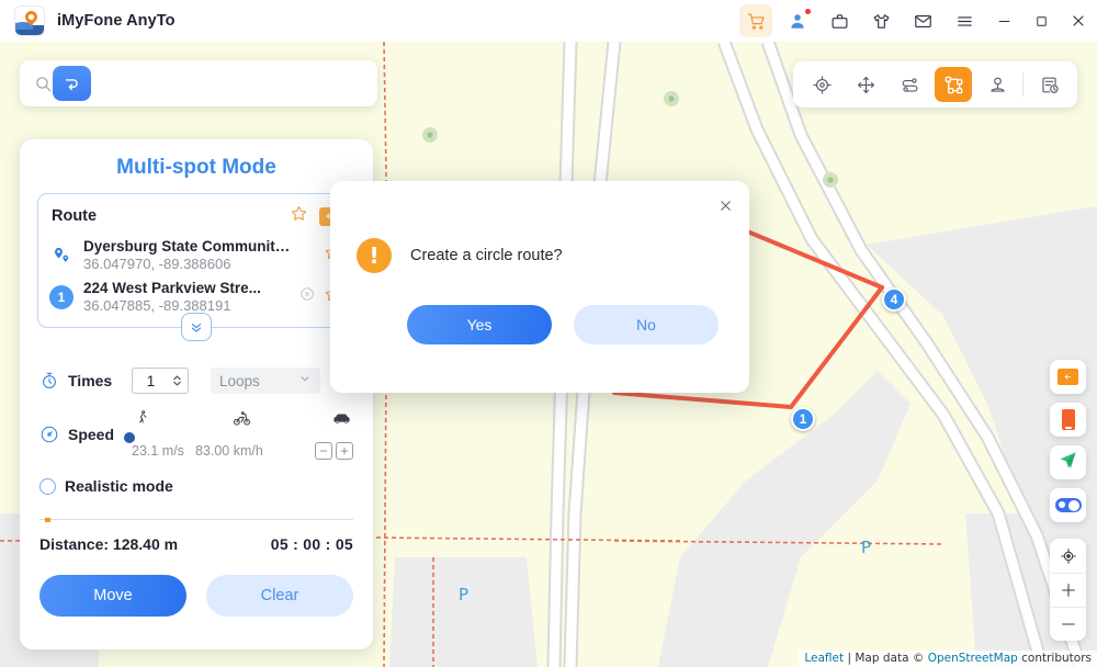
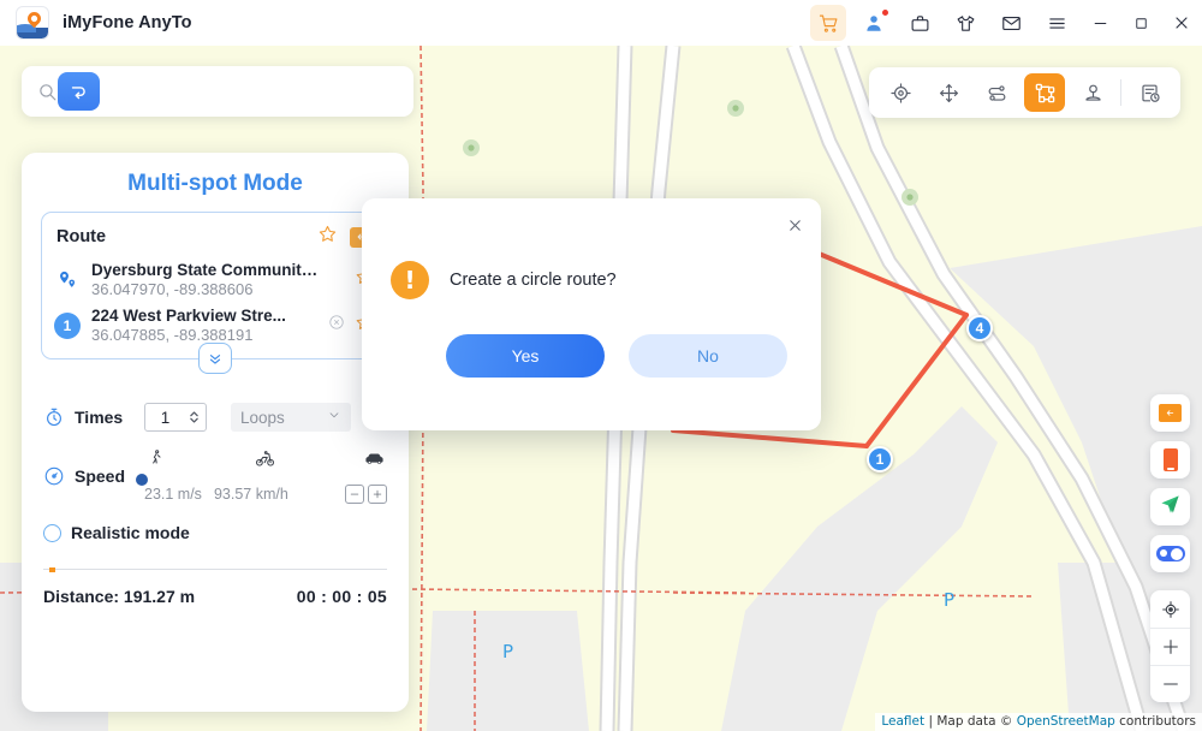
  P
  P
  4
  1
  Leaflet | Map data © OpenStreetMap contributors
  iMyFone AnyTo
  Multi-spot Mode
  Route
  Dyersburg State Community .
  36.047970, -89.388606
  1
  224 West Parkview Stre...
  36.047885, -89.388191
  Times
  1
  Loops
  Speed
  23.1 m/s
- 83.00 km/h
+ 93.57 km/h
  Realistic mode
- Distance: 128.40 m
+ Distance: 191.27 m
- 05 : 00 : 05
+ 00 : 00 : 05
- Move
- Clear
  !
  Create a circle route?
  Yes
  No
